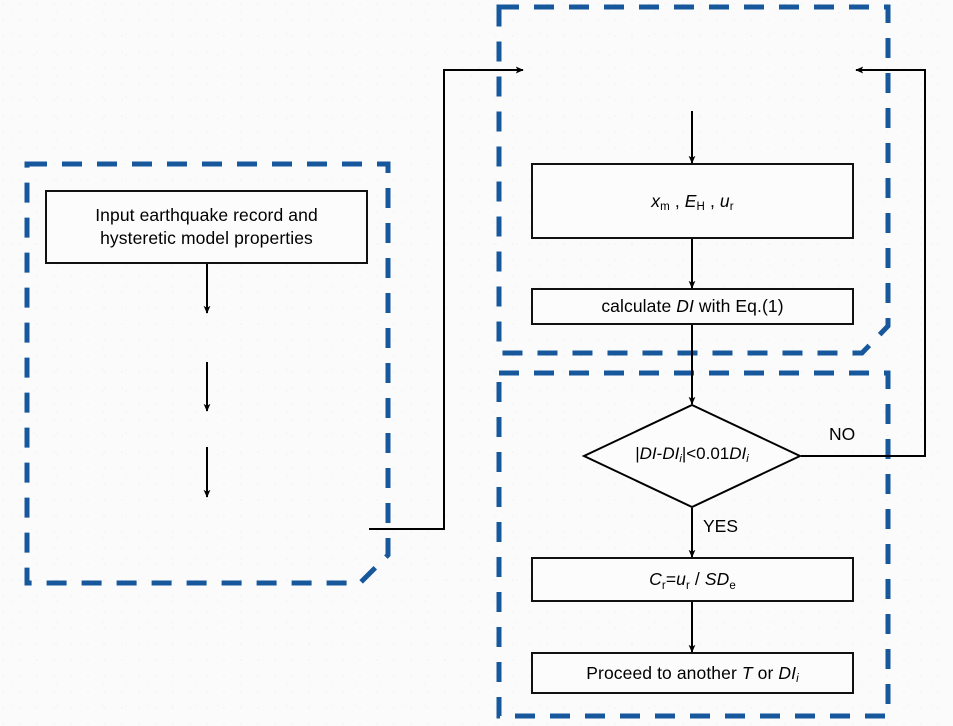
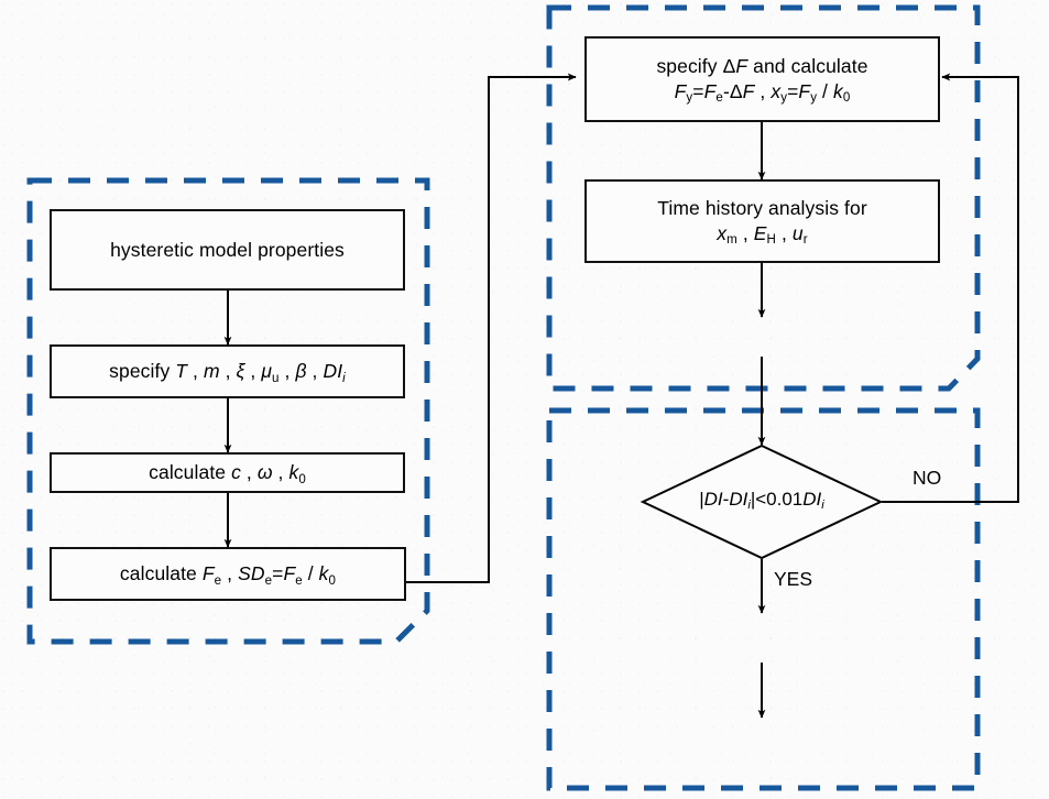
- Input earthquake record and
  hysteretic model properties
+ specify T , m , ξ , μu , β , DIi
+ calculate c , ω , k0
+ calculate Fe , SDe=Fe / k0
+ specify ΔF and calculate
+ Fy=Fe-ΔF , xy=Fy / k0
+ Time history analysis for
  xm , EH , ur
- calculate DI with Eq.(1)
  |DI-DIi|<0.01DIi
  NO
  YES
- Cr=ur / SDe
- Proceed to another T or DIi
